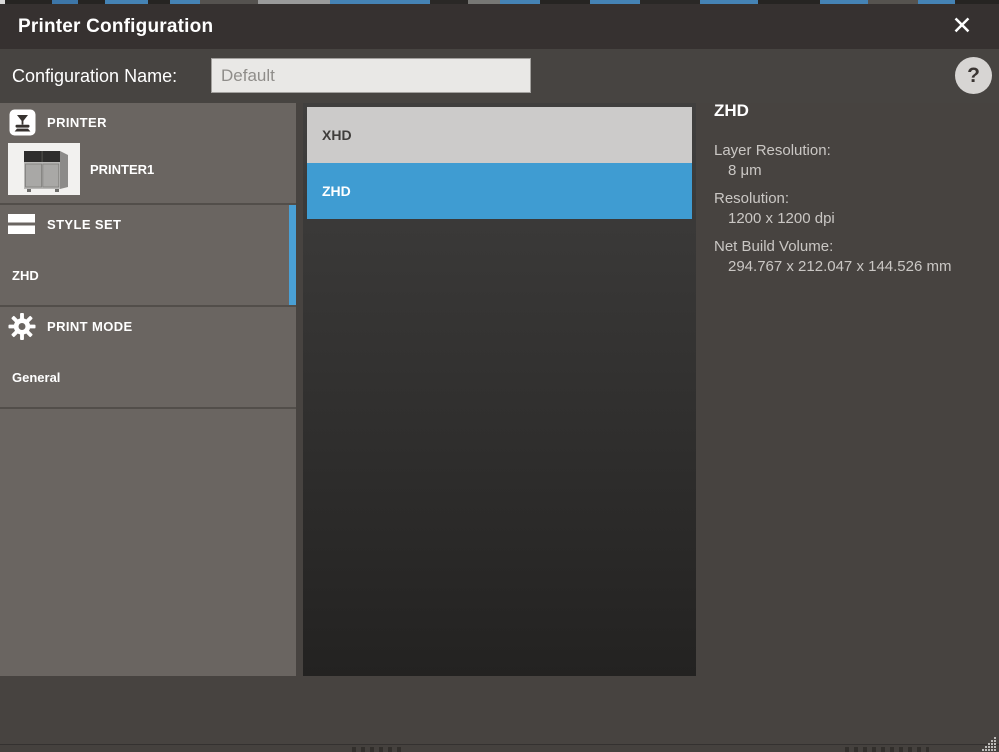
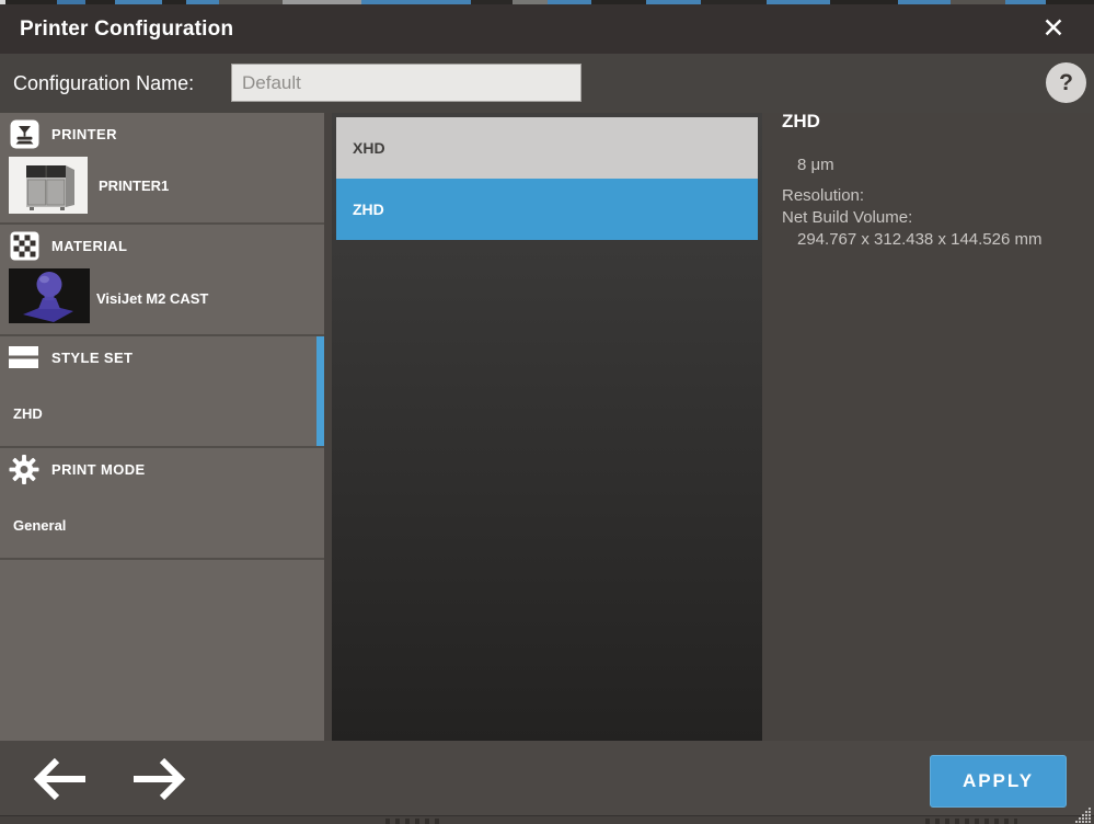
  Printer Configuration
  ✕
  Configuration Name:
  Default
  ?
  PRINTER
  PRINTER1
+ MATERIAL
+ VisiJet M2 CAST
  STYLE SET
  ZHD
  PRINT MODE
  General
  XHD
  ZHD
  ZHD
- Layer Resolution:
  8 μm
  Resolution:
- 1200 x 1200 dpi
  Net Build Volume:
- 294.767 x 212.047 x 144.526 mm
+ 294.767 x 312.438 x 144.526 mm
+ APPLY
